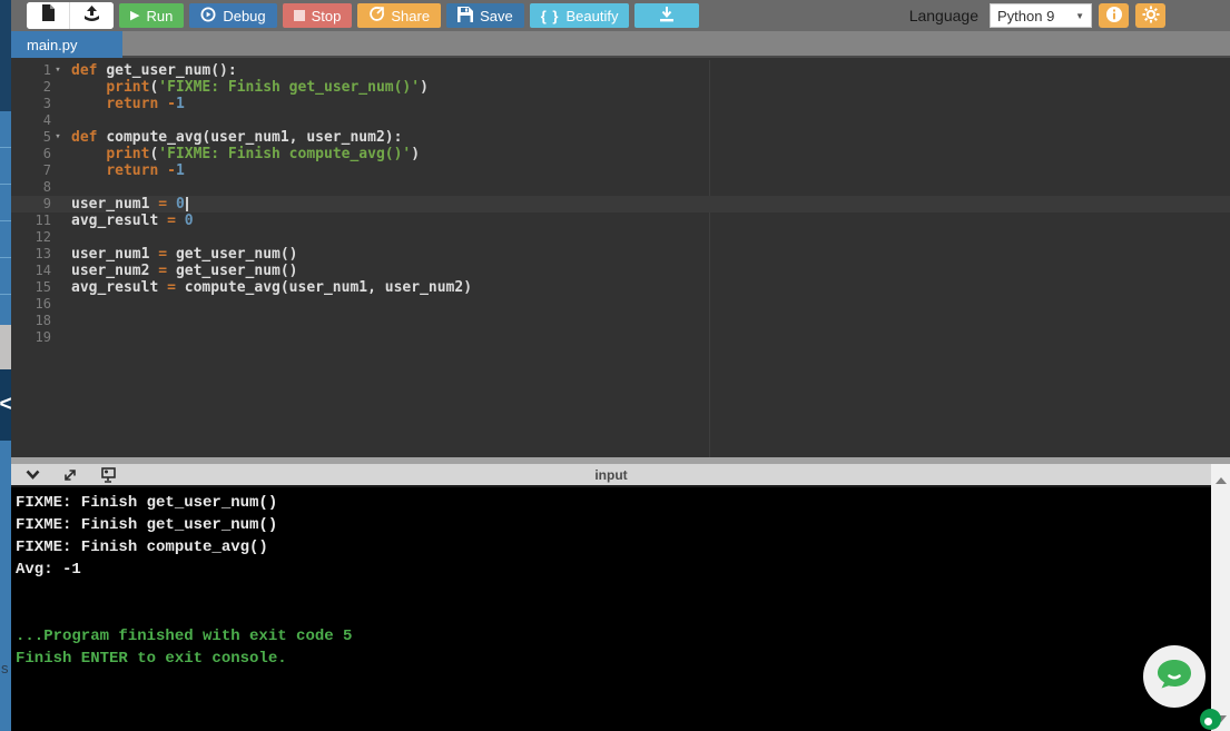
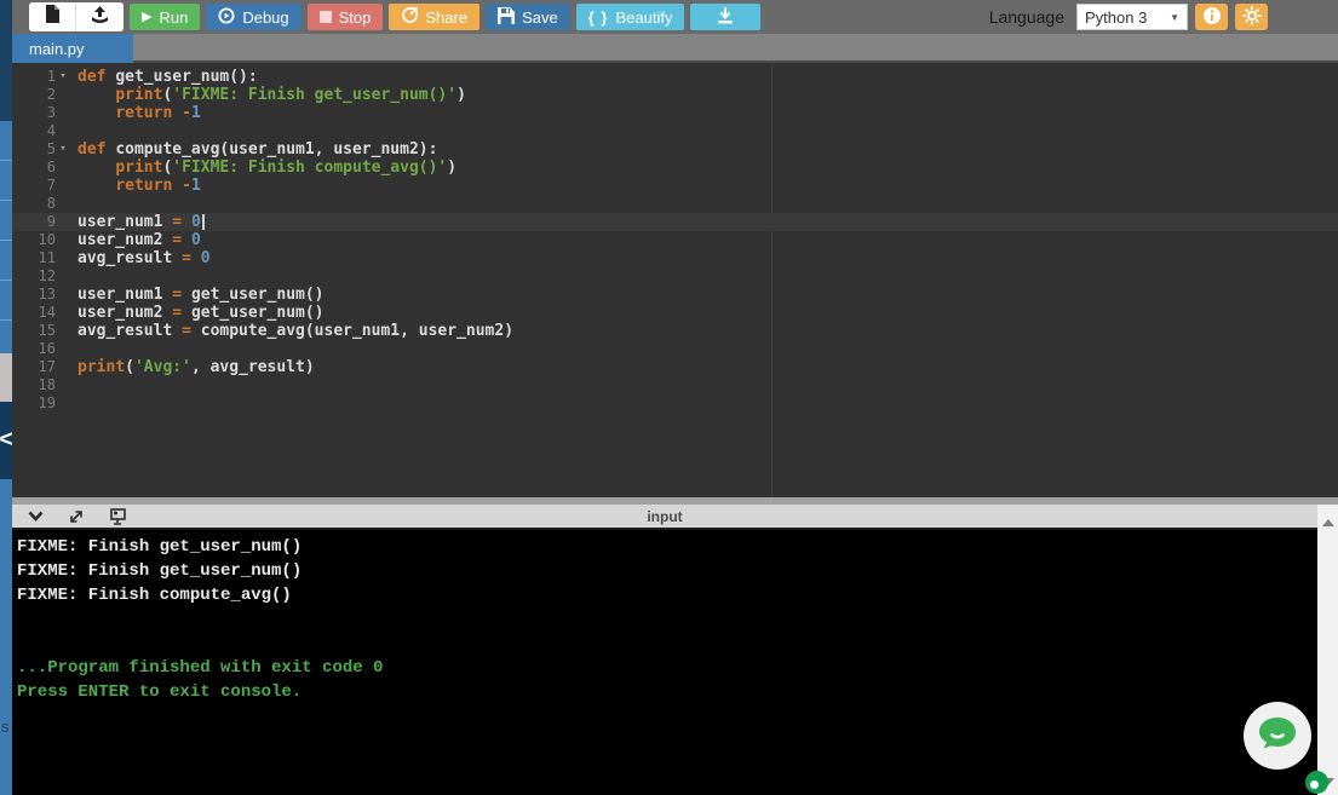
  <
  s
  ▶
  Run
  Debug
  Stop
  Share
  Save
  { }
  Beautify
  Language
- Python 9
+ Python 3
  ▼
  main.py
  1
  ▾
  def get_user_num():
  2
  print('FIXME: Finish get_user_num()')
  3
  return -1
  4
  5
  ▾
  def compute_avg(user_num1, user_num2):
  6
  print('FIXME: Finish compute_avg()')
  7
  return -1
  8
  9
  user_num1 = 0
+ 10
+ user_num2 = 0
  11
  avg_result = 0
  12
  13
  user_num1 = get_user_num()
  14
  user_num2 = get_user_num()
  15
  avg_result = compute_avg(user_num1, user_num2)
  16
+ 17
+ print('Avg:', avg_result)
  18
  19
  input
  FIXME: Finish get_user_num()
  FIXME: Finish get_user_num()
  FIXME: Finish compute_avg()
- Avg: -1
- ...Program finished with exit code 5
+ ...Program finished with exit code 0
- Finish ENTER to exit console.
+ Press ENTER to exit console.
